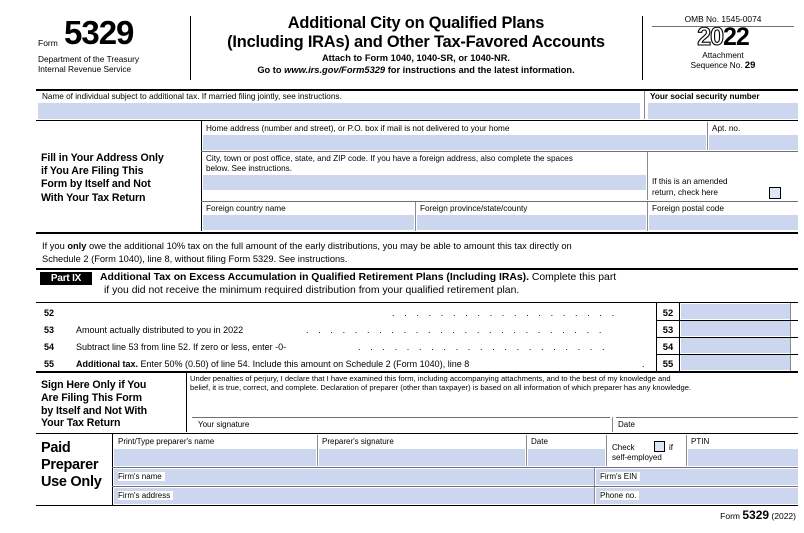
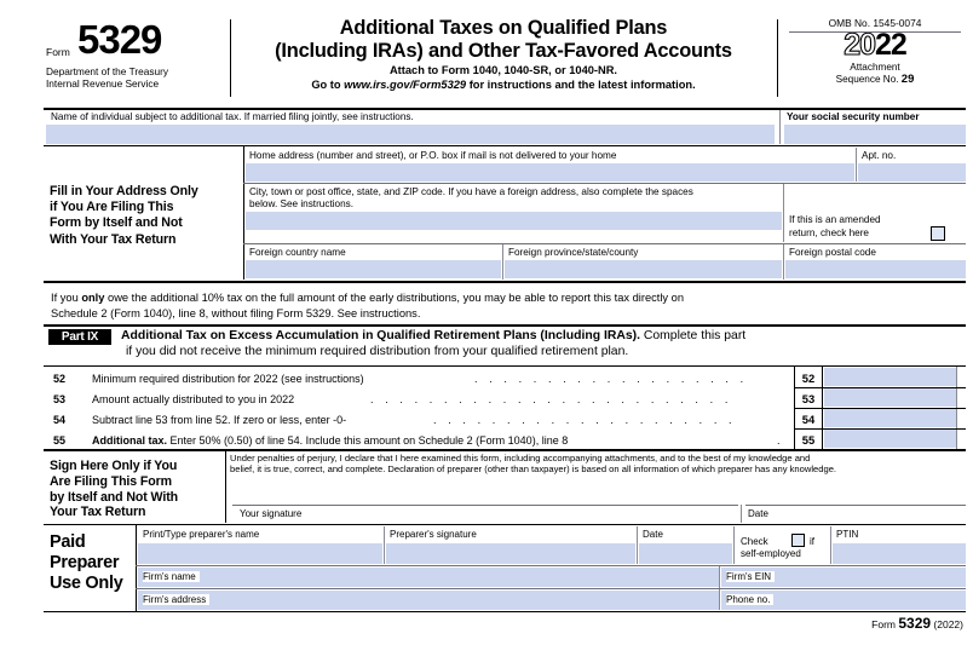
  Form
  5329
  Department of the Treasury
  Internal Revenue Service
- Additional City on Qualified Plans
+ Additional Taxes on Qualified Plans
  (Including IRAs) and Other Tax-Favored Accounts
  Attach to Form 1040, 1040-SR, or 1040-NR.
  Go to www.irs.gov/Form5329 for instructions and the latest information.
  OMB No. 1545-0074
  2022
  Attachment
  Sequence No. 29
  Name of individual subject to additional tax. If married filing jointly, see instructions.
  Your social security number
  Fill in Your Address Only
  if You Are Filing This
  Form by Itself and Not
  With Your Tax Return
  Home address (number and street), or P.O. box if mail is not delivered to your home
  Apt. no.
  City, town or post office, state, and ZIP code. If you have a foreign address, also complete the spaces
  below. See instructions.
  If this is an amended
  return, check here
  Foreign country name
  Foreign province/state/county
  Foreign postal code
- If you only owe the additional 10% tax on the full amount of the early distributions, you may be able to amount this tax directly on
+ If you only owe the additional 10% tax on the full amount of the early distributions, you may be able to report this tax directly on
  Schedule 2 (Form 1040), line 8, without filing Form 5329. See instructions.
  Part IX
  Additional Tax on Excess Accumulation in Qualified Retirement Plans (Including IRAs). Complete this part
  if you did not receive the minimum required distribution from your qualified retirement plan.
  52
+ Minimum required distribution for 2022 (see instructions)
  . . . . . . . . . . . . . . . . . . .
  52
  53
  Amount actually distributed to you in 2022
  . . . . . . . . . . . . . . . . . . . . . . . . .
  53
  54
  Subtract line 53 from line 52. If zero or less, enter -0-
  . . . . . . . . . . . . . . . . . . . . .
  54
  55
  Additional tax. Enter 50% (0.50) of line 54. Include this amount on Schedule 2 (Form 1040), line 8
  .
  55
  Sign Here Only if You
  Are Filing This Form
  by Itself and Not With
  Your Tax Return
- Under penalties of perjury, I declare that I have examined this form, including accompanying attachments, and to the best of my knowledge and
+ Under penalties of perjury, I declare that I here examined this form, including accompanying attachments, and to the best of my knowledge and
  belief, it is true, correct, and complete. Declaration of preparer (other than taxpayer) is based on all information of which preparer has any knowledge.
  Your signature
  Date
  Paid
  Preparer
  Use Only
  Print/Type preparer's name
  Preparer's signature
  Date
  Check
  if
  self-employed
  PTIN
  Firm's name
  Firm's EIN
  Firm's address
  Phone no.
  Form 5329 (2022)
